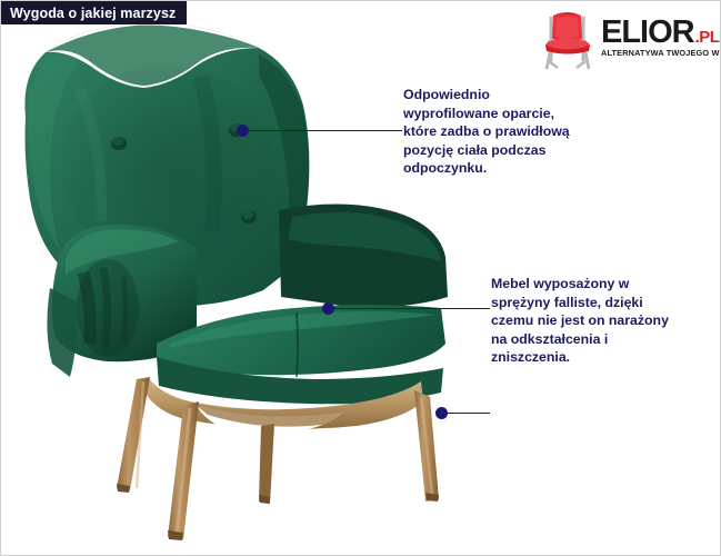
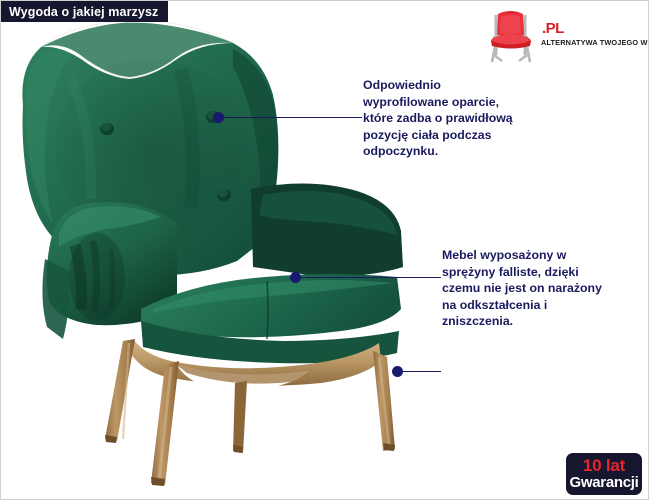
  Wygoda o jakiej marzysz
- ELIOR
  .PL
  ALTERNATYWA TWOJEGO W
  Odpowiednio
  wyprofilowane oparcie,
  które zadba o prawidłową
  pozycję ciała podczas
  odpoczynku.
  Mebel wyposażony w
  sprężyny falliste, dzięki
  czemu nie jest on narażony
  na odkształcenia i
  zniszczenia.
+ 10 lat
+ Gwarancji
